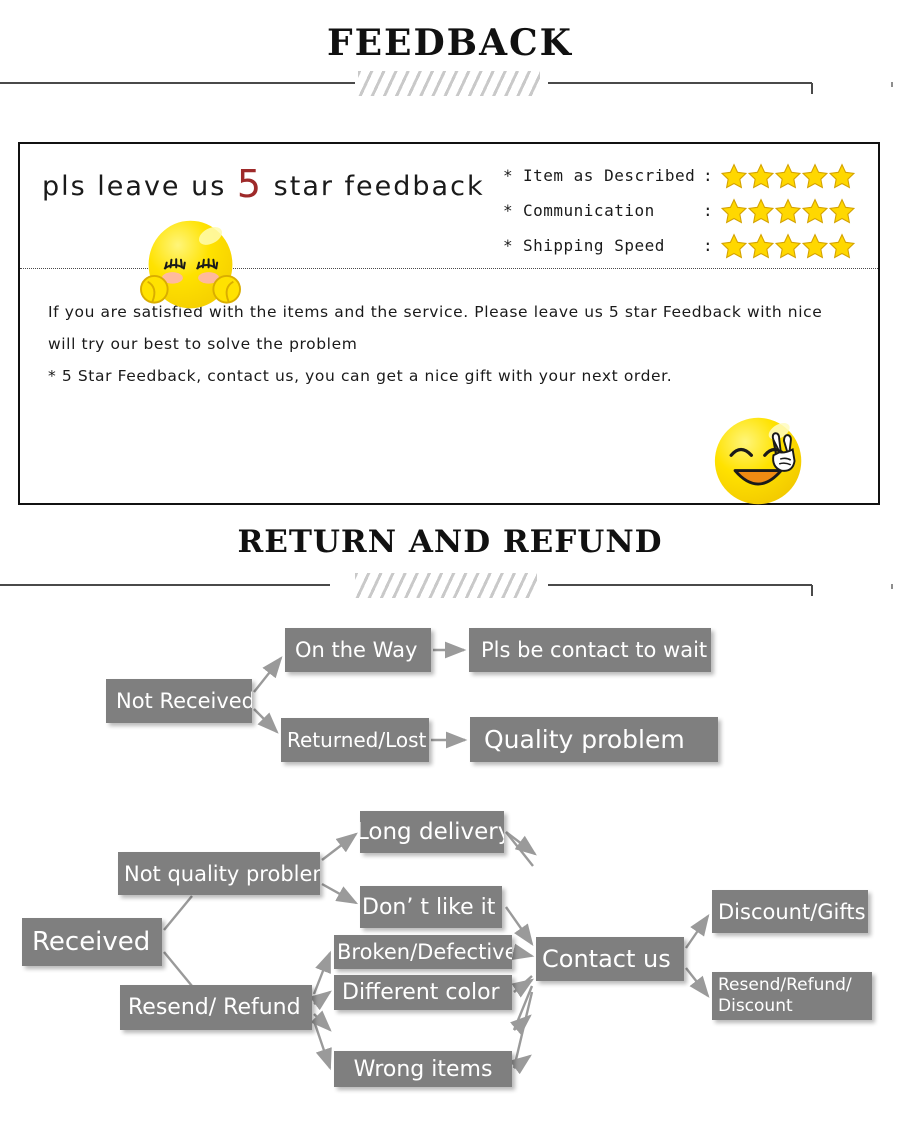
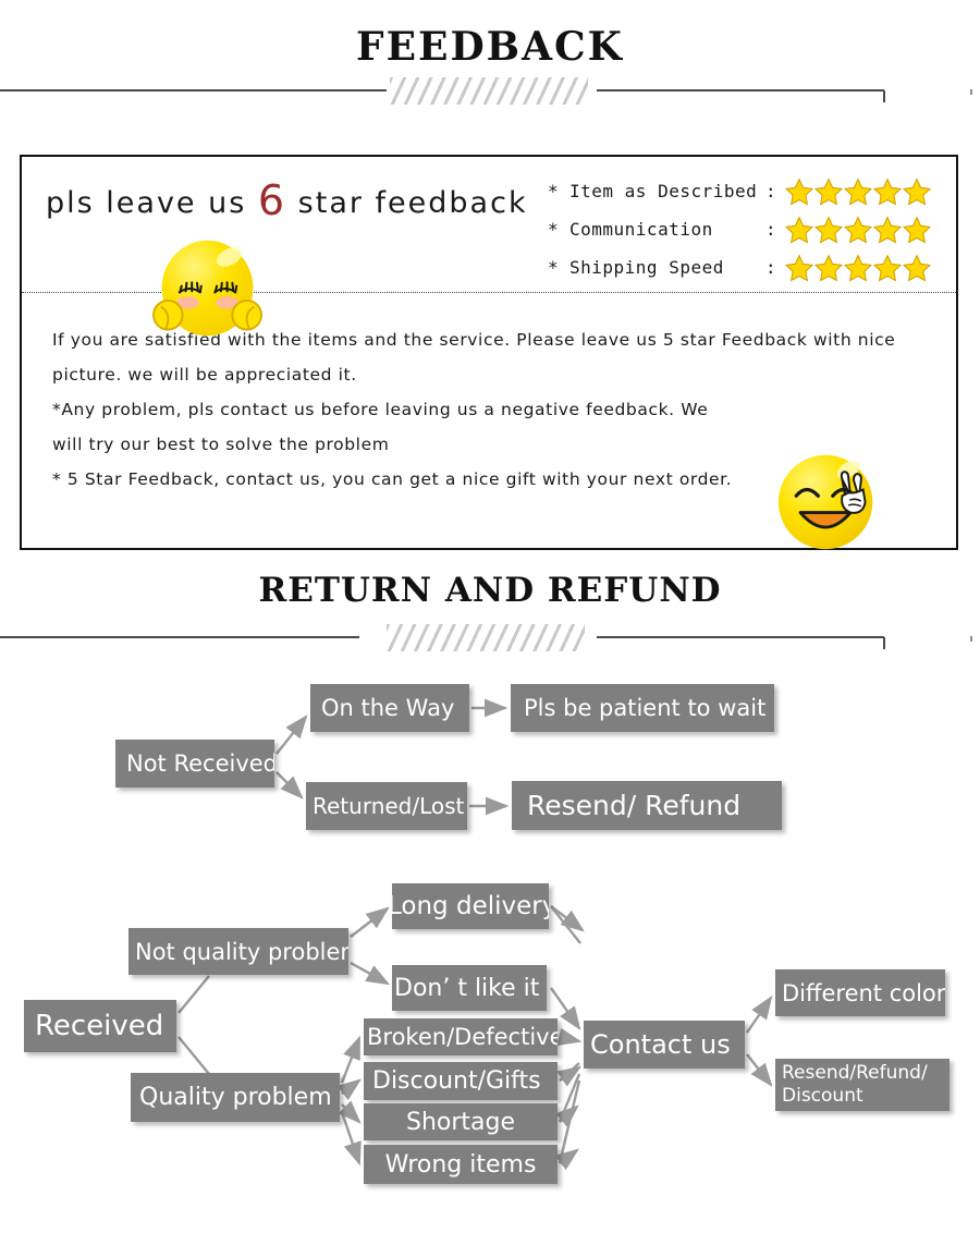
  FEEDBACK
- pls leave us 5 star feedback
+ pls leave us 6 star feedback
  *
  Item as Described
  :
  *
  Communication
  :
  *
  Shipping Speed
  :
  If you are satisfied with the items and the service. Please leave us 5 star Feedback with nice
+ picture. we will be appreciated it.
+ *Any problem, pls contact us before leaving us a negative feedback. We
  will try our best to solve the problem
  * 5 Star Feedback, contact us, you can get a nice gift with your next order.
  RETURN AND REFUND
  Not Received
  On the Way
- Pls be contact to wait
+ Pls be patient to wait
  Returned/Lost
- Quality problem
+ Resend/ Refund
  Received
  Not quality proble
- Resend/ Refund
+ Quality problem
  Long deliver
  Don’ t like it
  Broken/Defective
- Different color
+ Discount/Gifts
+ Shortage
  Wrong items
  Contact us
- Discount/Gifts
+ Different color
  Resend/Refund/ Discount
